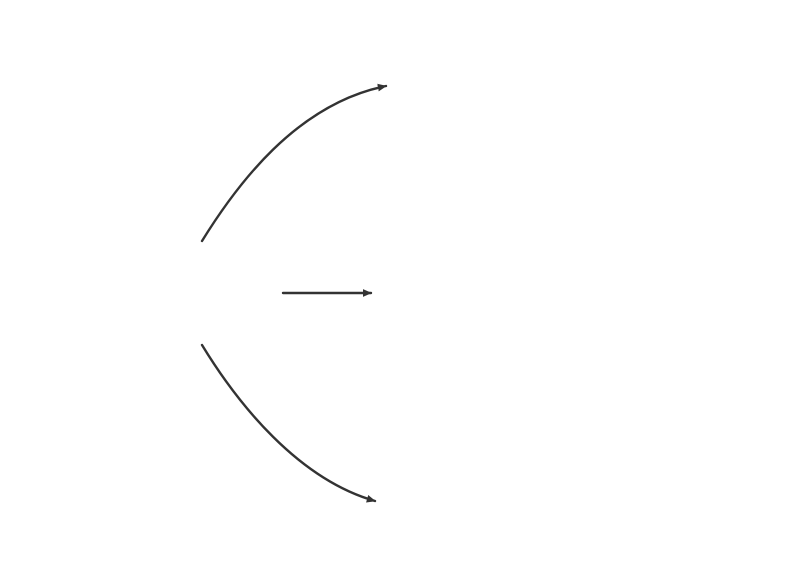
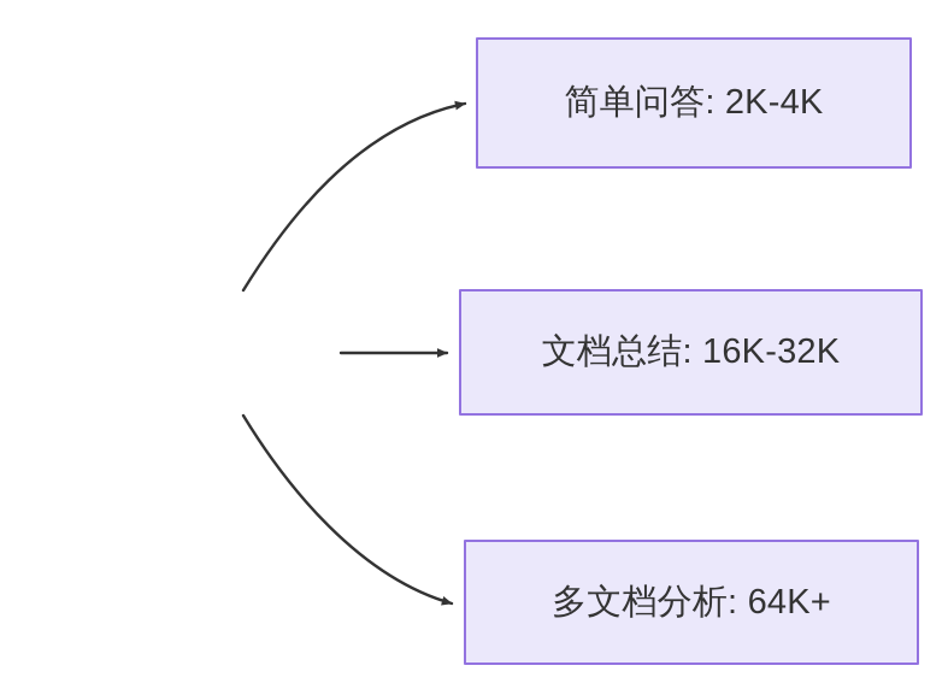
+ 简单问答: 2K-4K
+ 文档总结: 16K-32K
+ 多文档分析: 64K+
